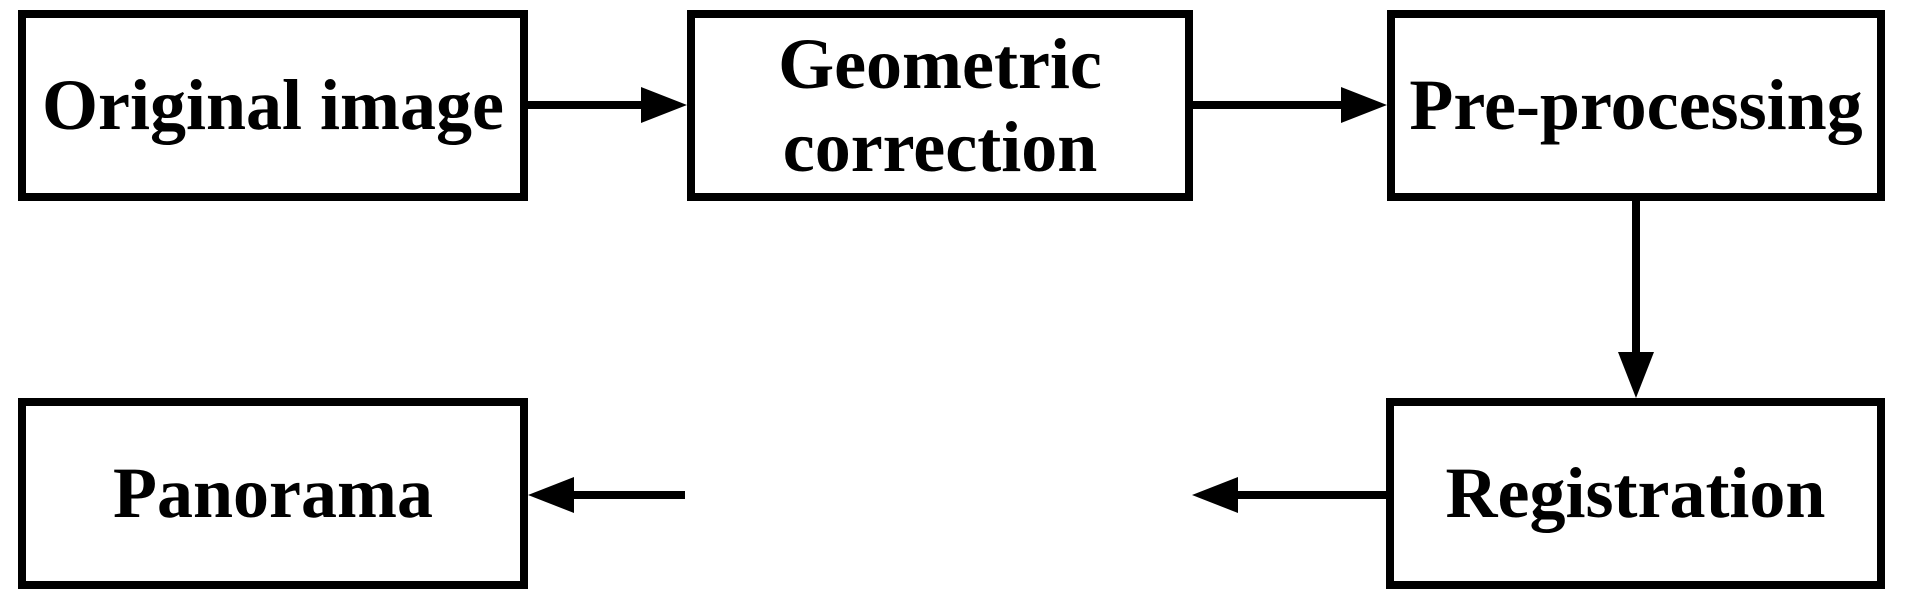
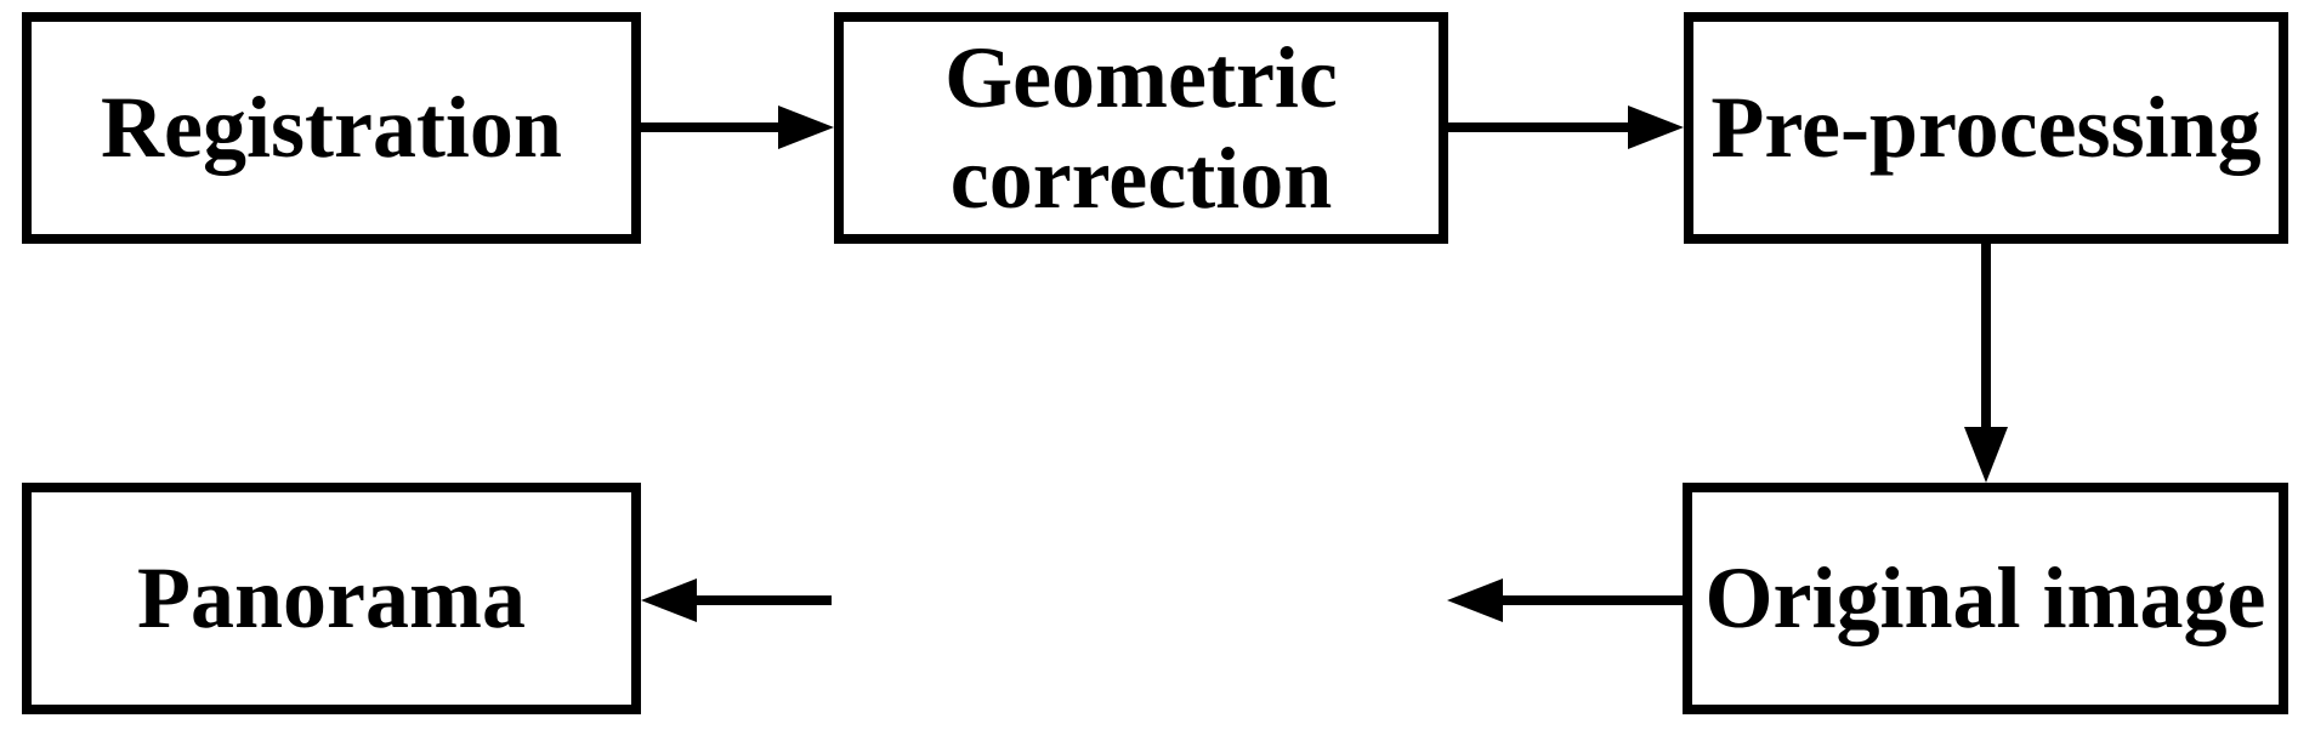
- Original image
+ Registration
  Geometric correction
  Pre-processing
  Panorama
- Registration
+ Original image
